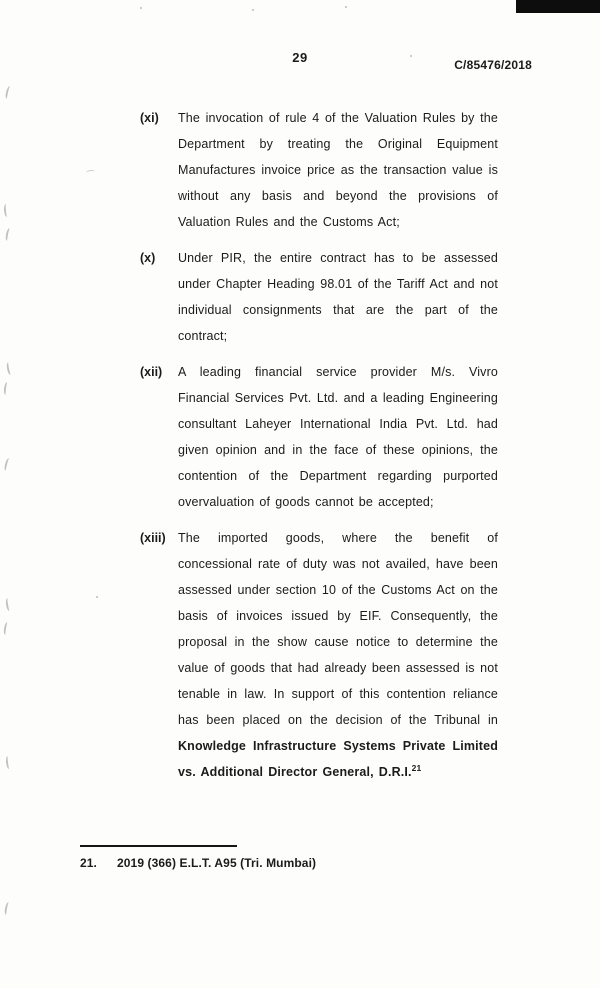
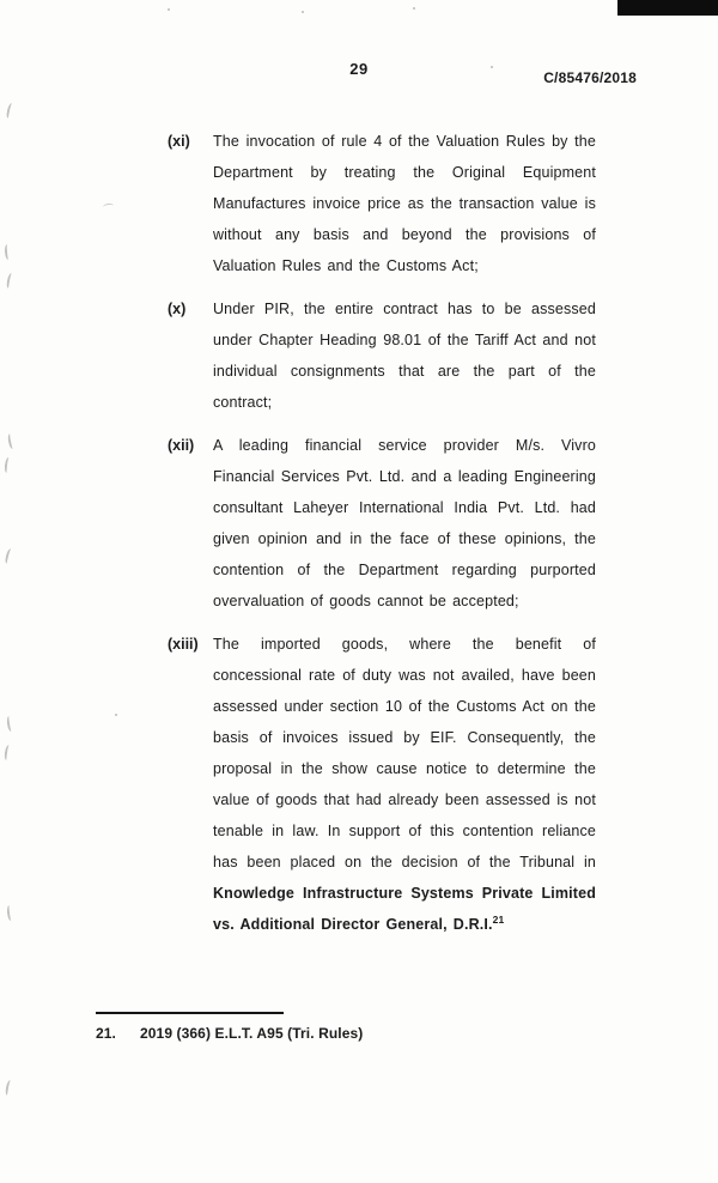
  29
  C/85476/2018
  (xi)
  The invocation of rule 4 of the Valuation Rules by the Department by treating the Original Equipment Manufactures invoice price as the transaction value is without any basis and beyond the provisions of Valuation Rules and the Customs Act;
  (x)
  Under PIR, the entire contract has to be assessed under Chapter Heading 98.01 of the Tariff Act and not individual consignments that are the part of the contract;
  (xii)
  A leading financial service provider M/s. Vivro Financial Services Pvt. Ltd. and a leading Engineering consultant Laheyer International India Pvt. Ltd. had given opinion and in the face of these opinions, the contention of the Department regarding purported overvaluation of goods cannot be accepted;
  (xiii)
  The imported goods, where the benefit of concessional rate of duty was not availed, have been assessed under section 10 of the Customs Act on the basis of invoices issued by EIF. Consequently, the proposal in the show cause notice to determine the value of goods that had already been assessed is not tenable in law. In support of this contention reliance has been placed on the decision of the Tribunal in Knowledge Infrastructure Systems Private Limited vs. Additional Director General, D.R.I.21
- 21. 2019 (366) E.L.T. A95 (Tri. Mumbai)
+ 21. 2019 (366) E.L.T. A95 (Tri. Rules)
